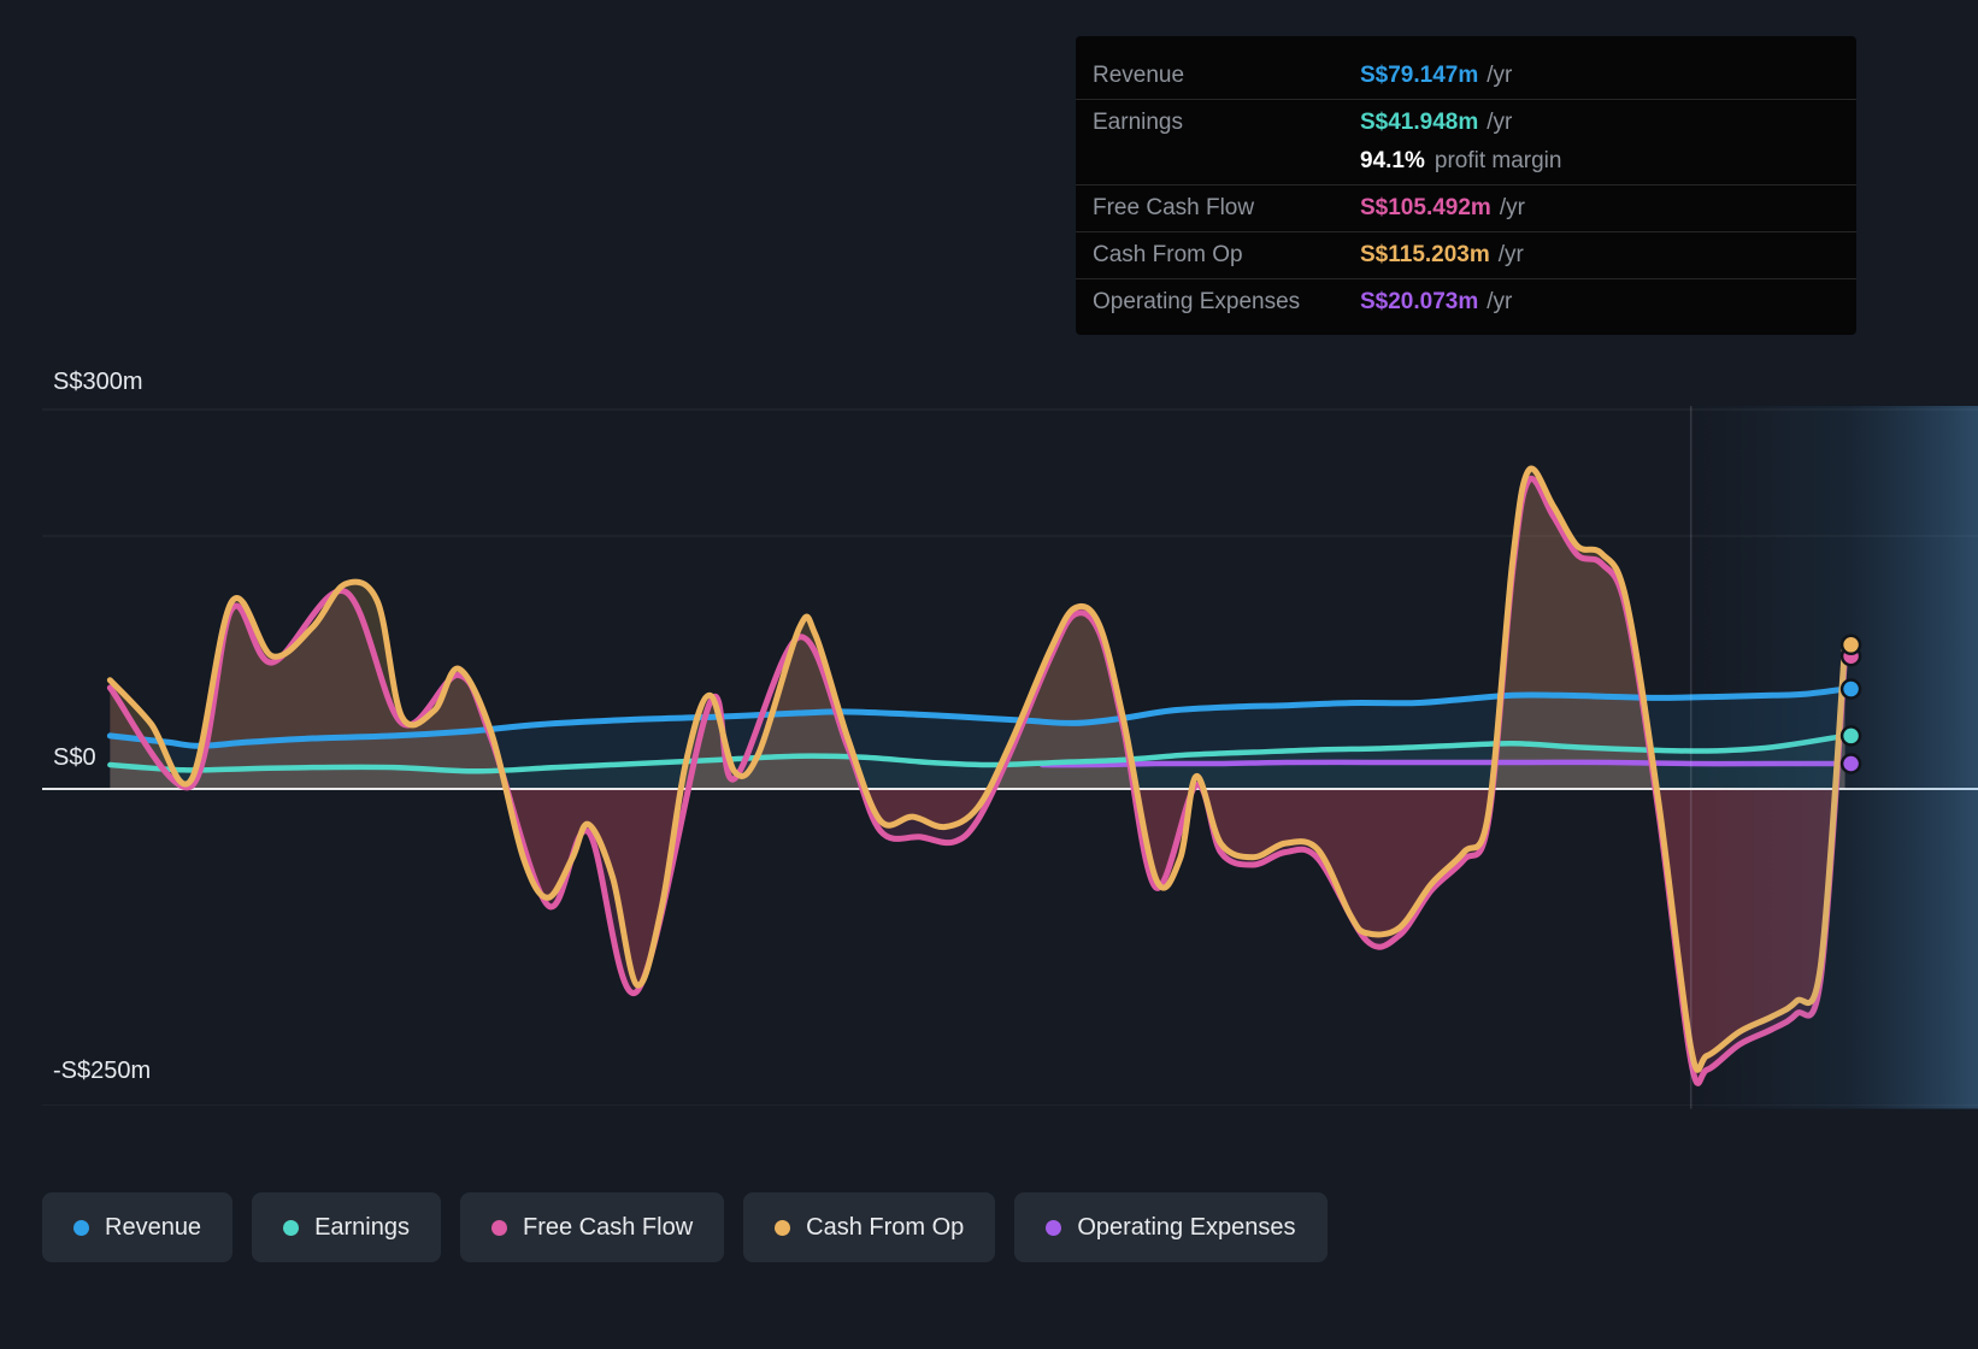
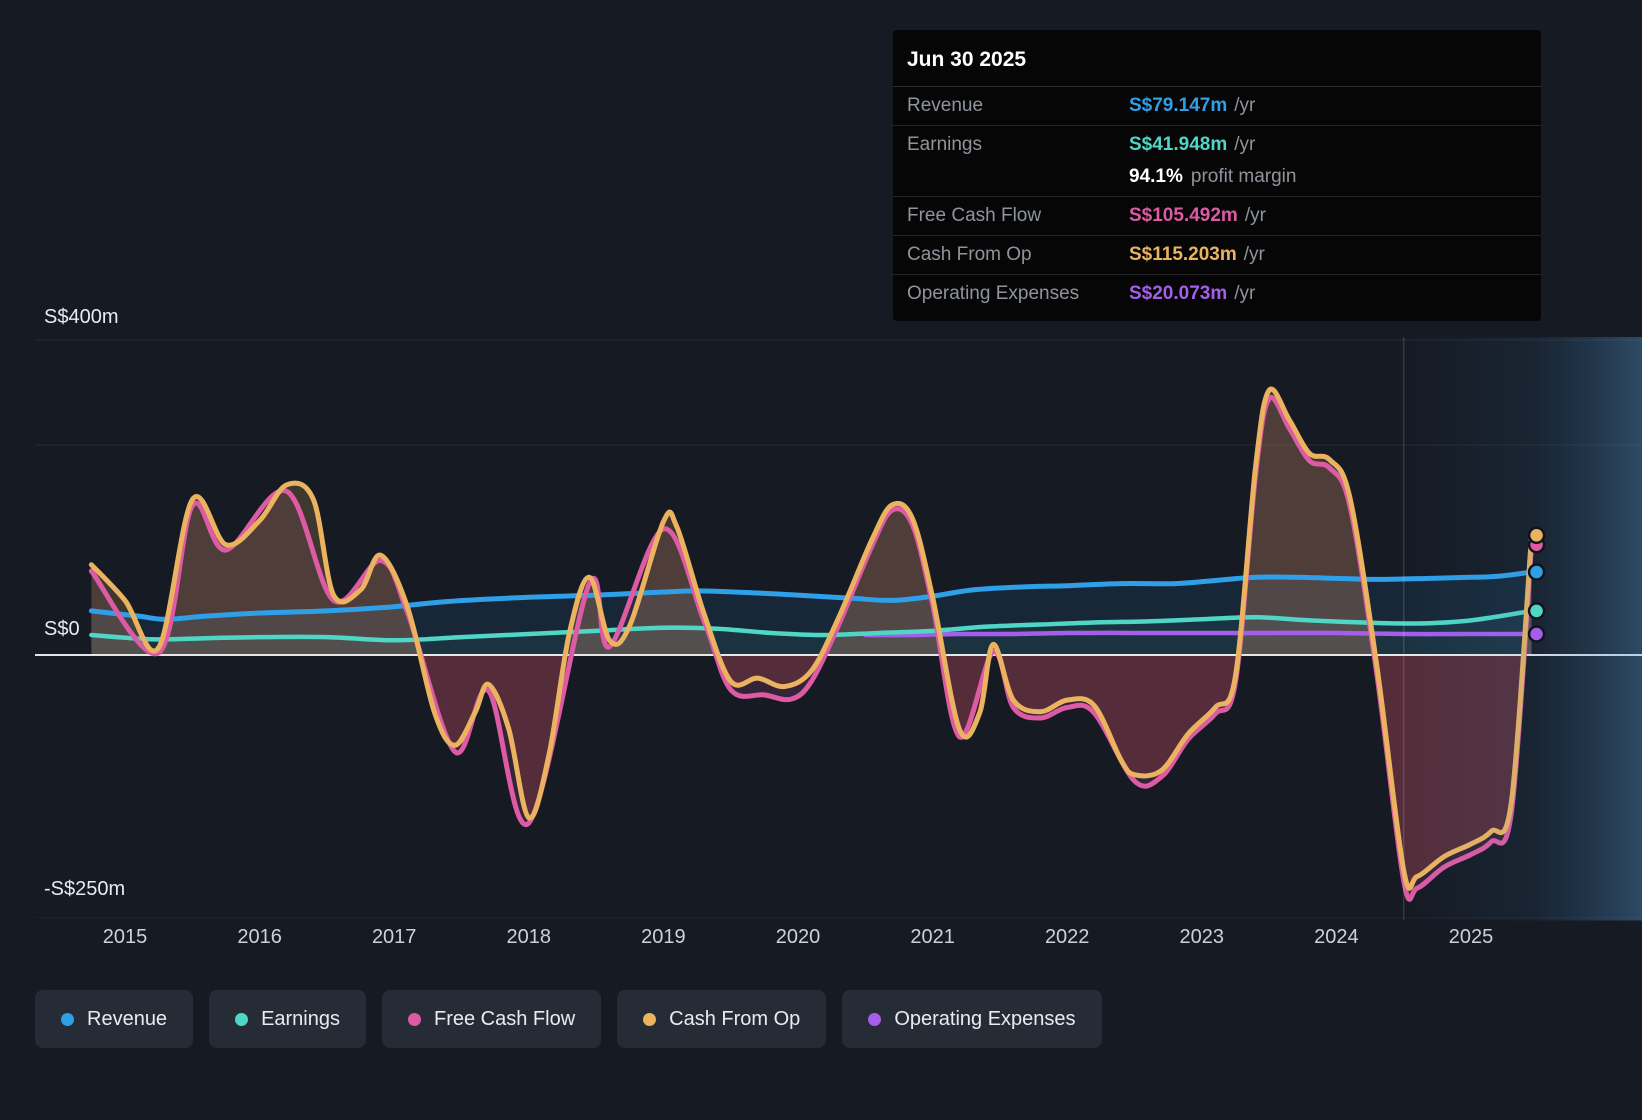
- S$300m
+ S$400m
  S$0
  -S$250m
+ 2015
+ 2016
+ 2017
+ 2018
+ 2019
+ 2020
+ 2021
+ 2022
+ 2023
+ 2024
+ 2025
+ Jun 30 2025
  Revenue
  S$79.147m
  /yr
  Earnings
  S$41.948m
  /yr
  94.1%
  profit margin
  Free Cash Flow
  S$105.492m
  /yr
  Cash From Op
  S$115.203m
  /yr
  Operating Expenses
  S$20.073m
  /yr
  Revenue
  Earnings
  Free Cash Flow
  Cash From Op
  Operating Expenses
